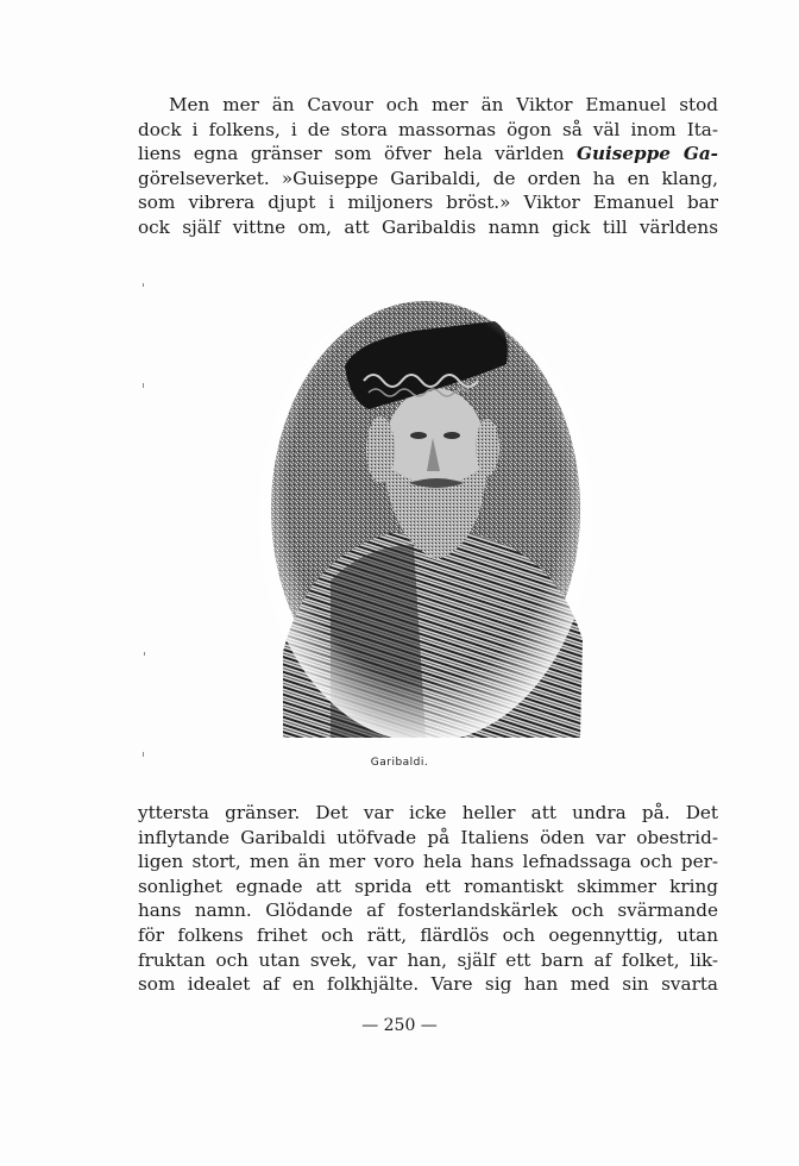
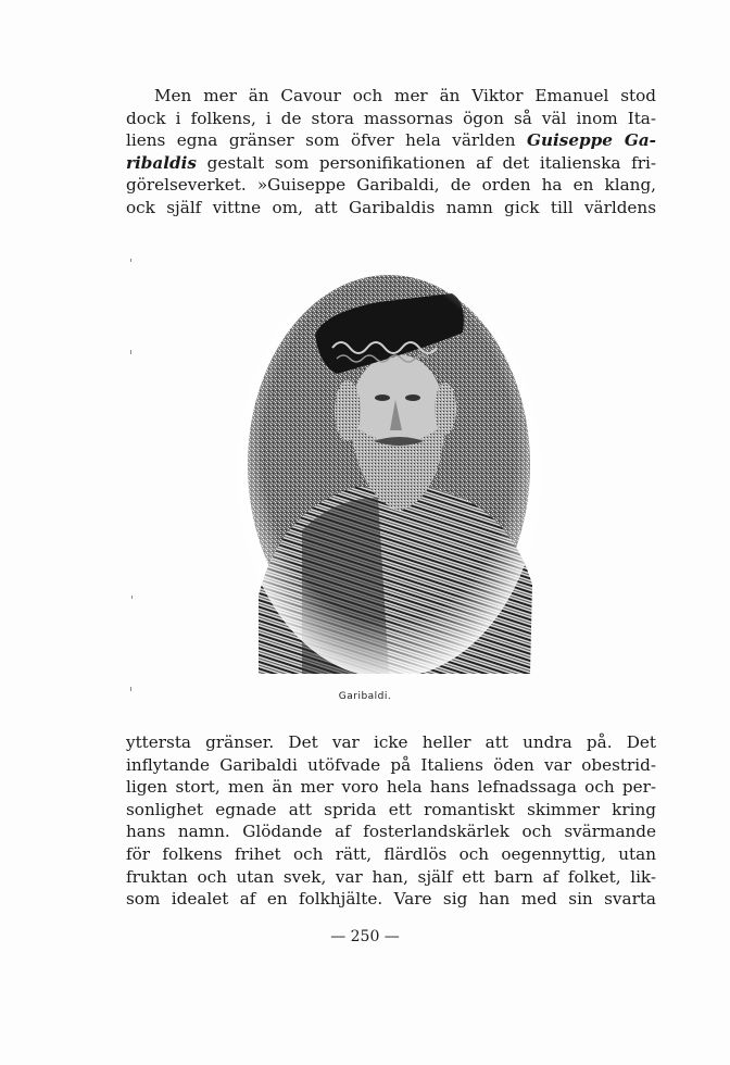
  Men mer än Cavour och mer än Viktor Emanuel stod
  dock i folkens, i de stora massornas ögon så väl inom Ita-
  liens egna gränser som öfver hela världen Guiseppe Ga-
+ ribaldis gestalt som personifikationen af det italienska fri-
  görelseverket. »Guiseppe Garibaldi, de orden ha en klang,
- som vibrera djupt i miljoners bröst.» Viktor Emanuel bar
  ock själf vittne om, att Garibaldis namn gick till världens
  Garibaldi.
  yttersta gränser. Det var icke heller att undra på. Det
  inflytande Garibaldi utöfvade på Italiens öden var obestrid-
  ligen stort, men än mer voro hela hans lefnadssaga och per-
  sonlighet egnade att sprida ett romantiskt skimmer kring
  hans namn. Glödande af fosterlandskärlek och svärmande
  för folkens frihet och rätt, flärdlös och oegennyttig, utan
  fruktan och utan svek, var han, själf ett barn af folket, lik-
  som idealet af en folkhjälte. Vare sig han med sin svarta
  — 250 —
